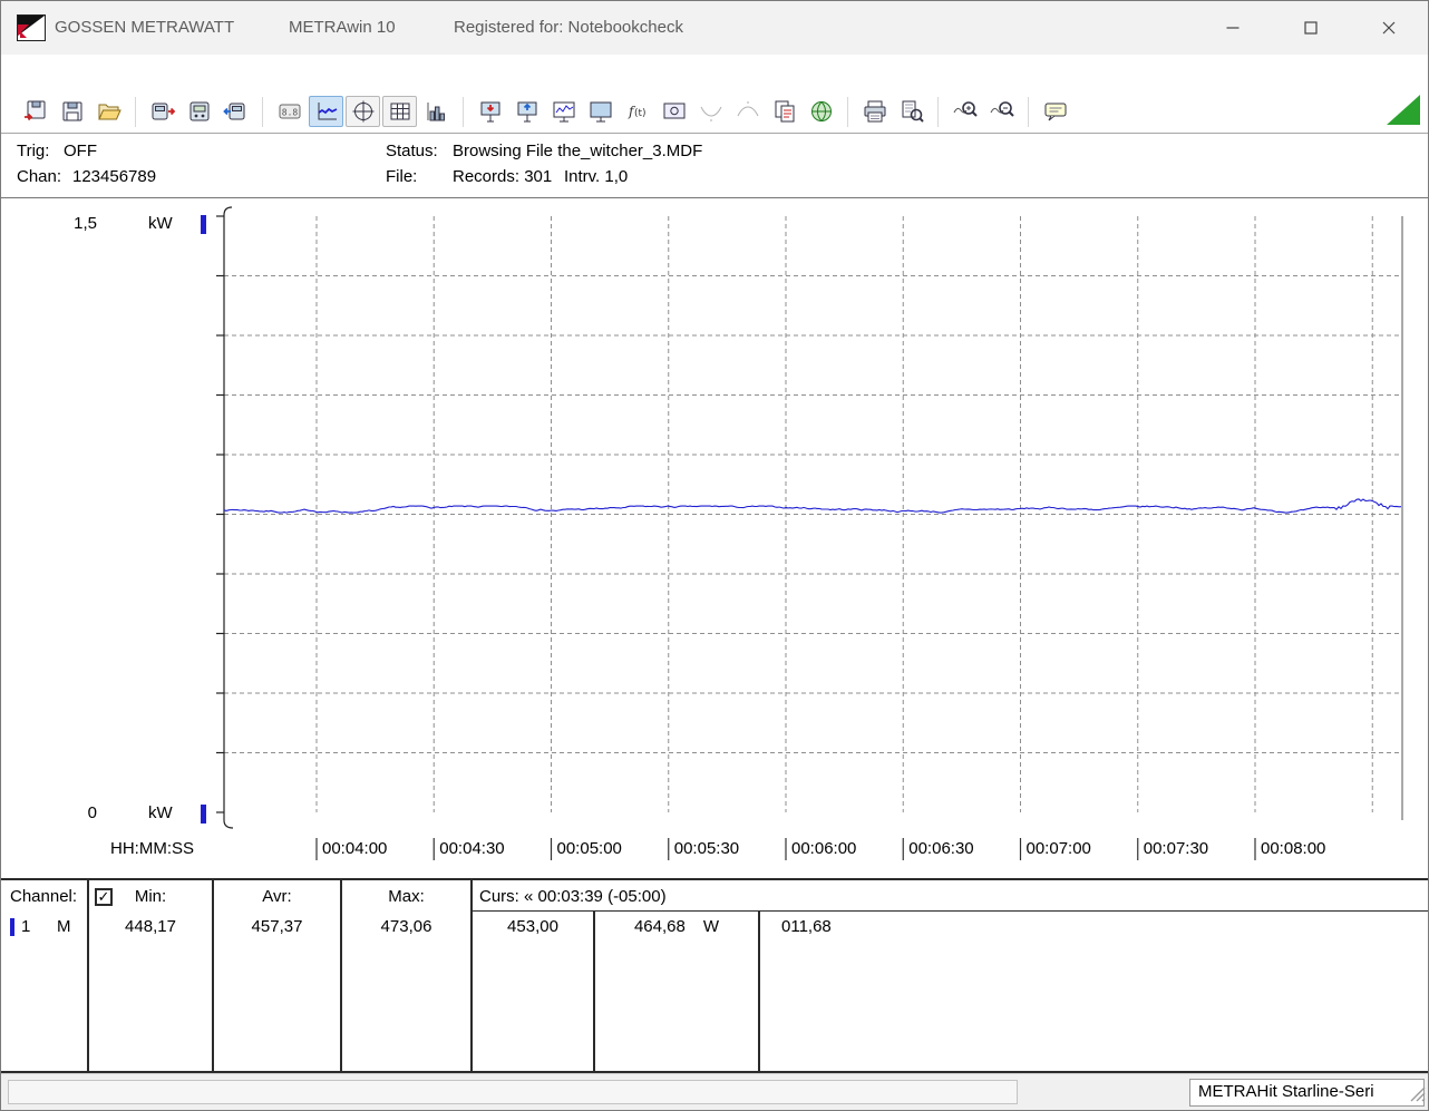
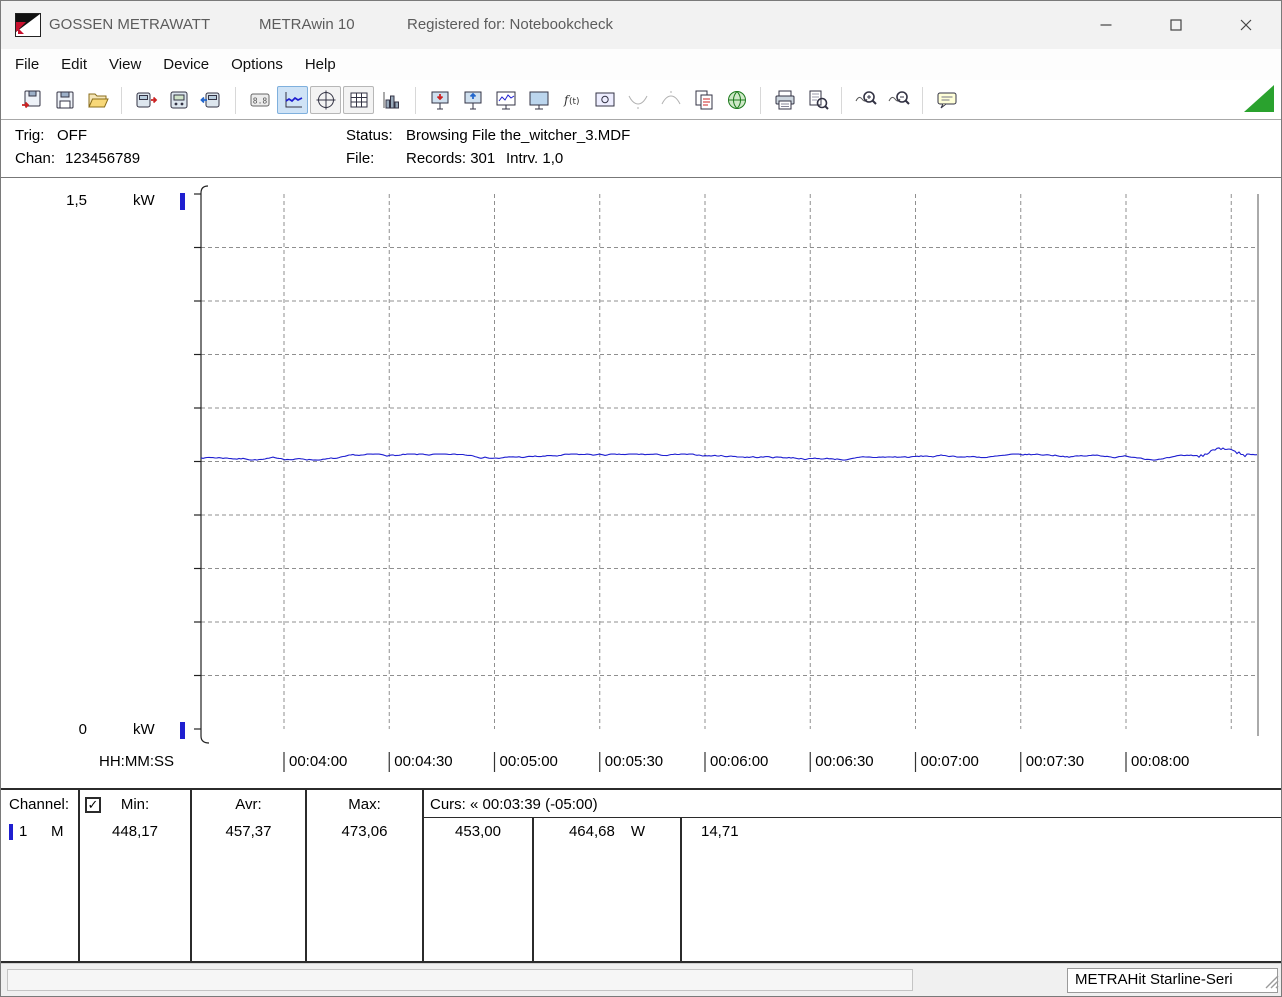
  GOSSEN METRAWATT
  METRAwin 10
  Registered for: Notebookcheck
+ File
+ Edit
+ View
+ Device
+ Options
+ Help
  8.8
  f
  (t)
  Trig:
  OFF
  Chan:
  123456789
  Status:
  Browsing File the_witcher_3.MDF
  File:
  Records: 301
  Intrv. 1,0
  1,5
  kW
  0
  kW
  HH:MM:SS
  00:04:00
  00:04:30
  00:05:00
  00:05:30
  00:06:00
  00:06:30
  00:07:00
  00:07:30
  00:08:00
  Channel:
  ✓
  Min:
  Avr:
  Max:
  Curs: « 00:03:39 (-05:00)
  1
  M
  448,17
  457,37
  473,06
  453,00
  464,68
  W
- 011,68
+ 14,71
  METRAHit Starline-Seri
